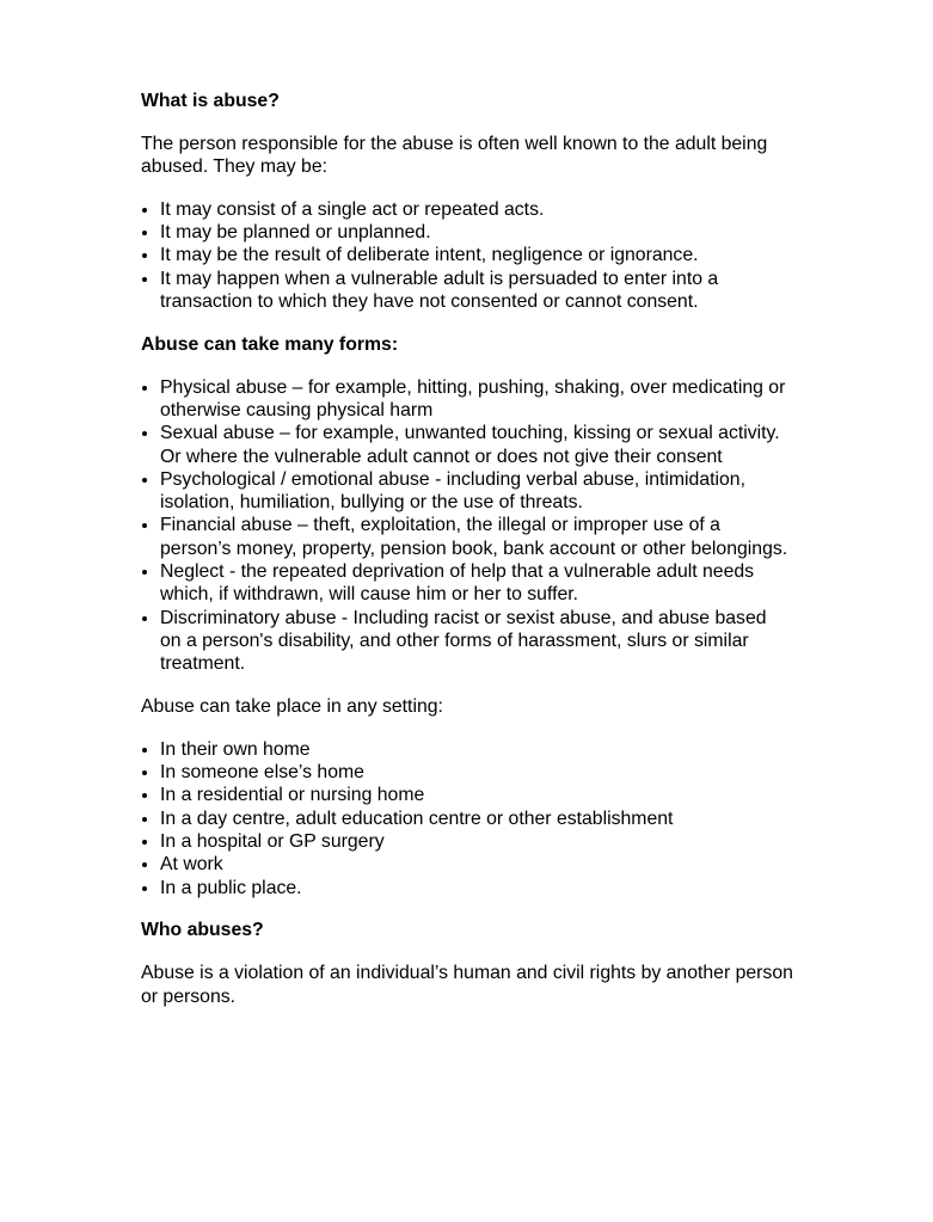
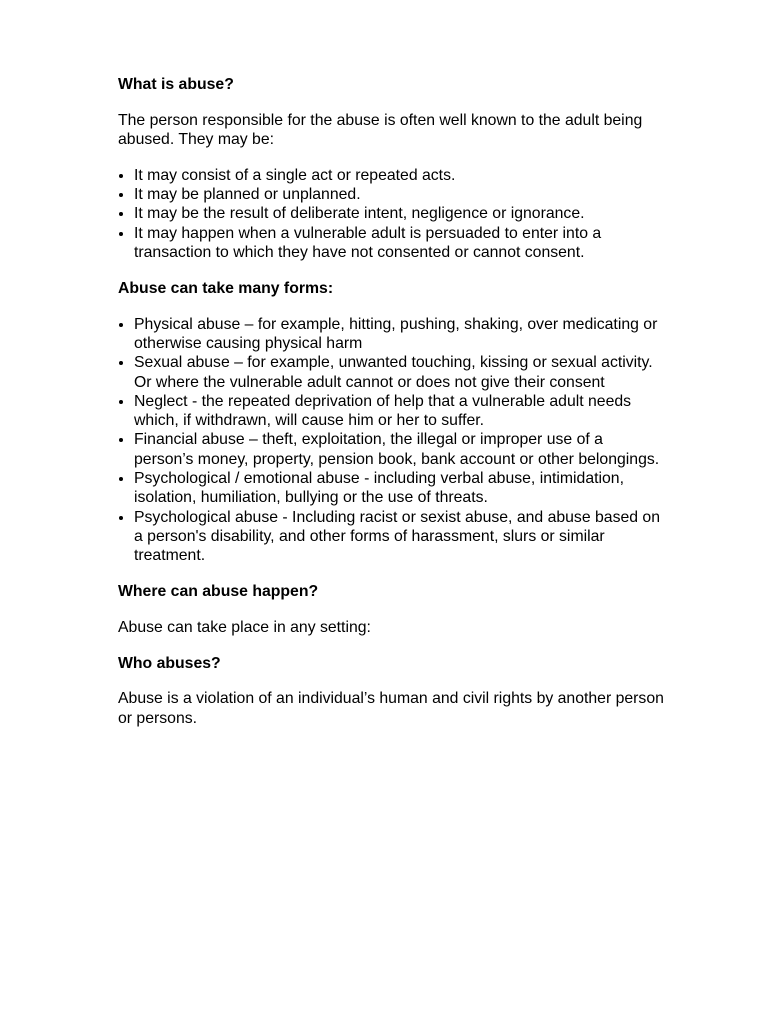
  What is abuse?
  The person responsible for the abuse is often well known to the adult being abused. They may be:
  It may consist of a single act or repeated acts.
  It may be planned or unplanned.
  It may be the result of deliberate intent, negligence or ignorance.
  It may happen when a vulnerable adult is persuaded to enter into a transaction to which they have not consented or cannot consent.
  Abuse can take many forms:
  Physical abuse – for example, hitting, pushing, shaking, over medicating or otherwise causing physical harm
  Sexual abuse – for example, unwanted touching, kissing or sexual activity. Or where the vulnerable adult cannot or does not give their consent
- Psychological / emotional abuse - including verbal abuse, intimidation, isolation, humiliation, bullying or the use of threats.
+ Neglect - the repeated deprivation of help that a vulnerable adult needs which, if withdrawn, will cause him or her to suffer.
  Financial abuse – theft, exploitation, the illegal or improper use of a person’s money, property, pension book, bank account or other belongings.
- Neglect - the repeated deprivation of help that a vulnerable adult needs which, if withdrawn, will cause him or her to suffer.
+ Psychological / emotional abuse - including verbal abuse, intimidation, isolation, humiliation, bullying or the use of threats.
- Discriminatory abuse - Including racist or sexist abuse, and abuse based on a person's disability, and other forms of harassment, slurs or similar treatment.
+ Psychological abuse - Including racist or sexist abuse, and abuse based on a person's disability, and other forms of harassment, slurs or similar treatment.
+ Where can abuse happen?
  Abuse can take place in any setting:
- In their own home
- In someone else’s home
- In a residential or nursing home
- In a day centre, adult education centre or other establishment
- In a hospital or GP surgery
- At work
- In a public place.
  Who abuses?
  Abuse is a violation of an individual’s human and civil rights by another person or persons.
